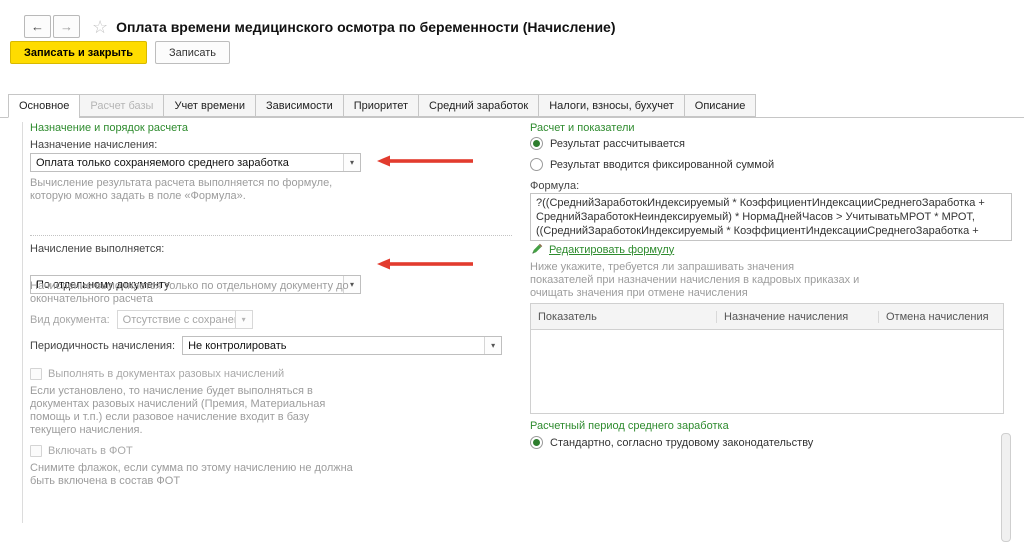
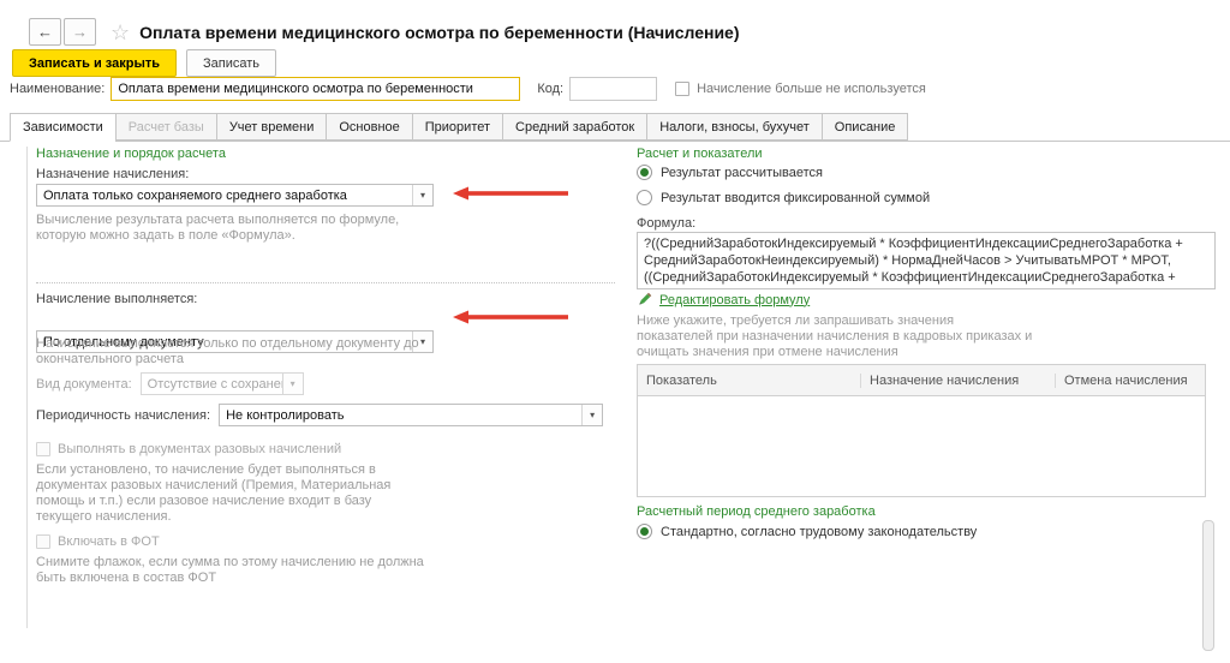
  ←
  →
  ☆
  Оплата времени медицинского осмотра по беременности (Начисление)
  Записать и закрыть
  Записать
+ Наименование:
+ Оплата времени медицинского осмотра по беременности
+ Код:
+ Начисление больше не используется
- Основное
+ Зависимости
  Расчет базы
  Учет времени
- Зависимости
+ Основное
  Приоритет
  Средний заработок
  Налоги, взносы, бухучет
  Описание
  Назначение и порядок расчета
  Назначение начисления:
  Оплата только сохраняемого среднего заработка
  ▾
  Вычисление результата расчета выполняется по формуле,
  которую можно задать в поле «Формула».
  Начисление выполняется:
  По отдельному документу
  ▾
  Начисление выполняется только по отдельному документу до
  окончательного расчета
  Вид документа:
  Отсутствие с сохране
  ▾
  Периодичность начисления:
  Не контролировать
  ▾
  Выполнять в документах разовых начислений
  Если установлено, то начисление будет выполняться в
  документах разовых начислений (Премия, Материальная
  помощь и т.п.) если разовое начисление входит в базу
  текущего начисления.
  Включать в ФОТ
  Снимите флажок, если сумма по этому начислению не должна
  быть включена в состав ФОТ
  Расчет и показатели
  Результат рассчитывается
  Результат вводится фиксированной суммой
  Формула:
  ?((СреднийЗаработокИндексируемый * КоэффициентИндексацииСреднегоЗаработка +
  СреднийЗаработокНеиндексируемый) * НормаДнейЧасов > УчитыватьМРОТ * МРОТ,
  ((СреднийЗаработокИндексируемый * КоэффициентИндексацииСреднегоЗаработка +
  Редактировать формулу
  Ниже укажите, требуется ли запрашивать значения
  показателей при назначении начисления в кадровых приказах и
  очищать значения при отмене начисления
  Показатель
  Назначение начисления
  Отмена начисления
  Расчетный период среднего заработка
  Стандартно, согласно трудовому законодательству
